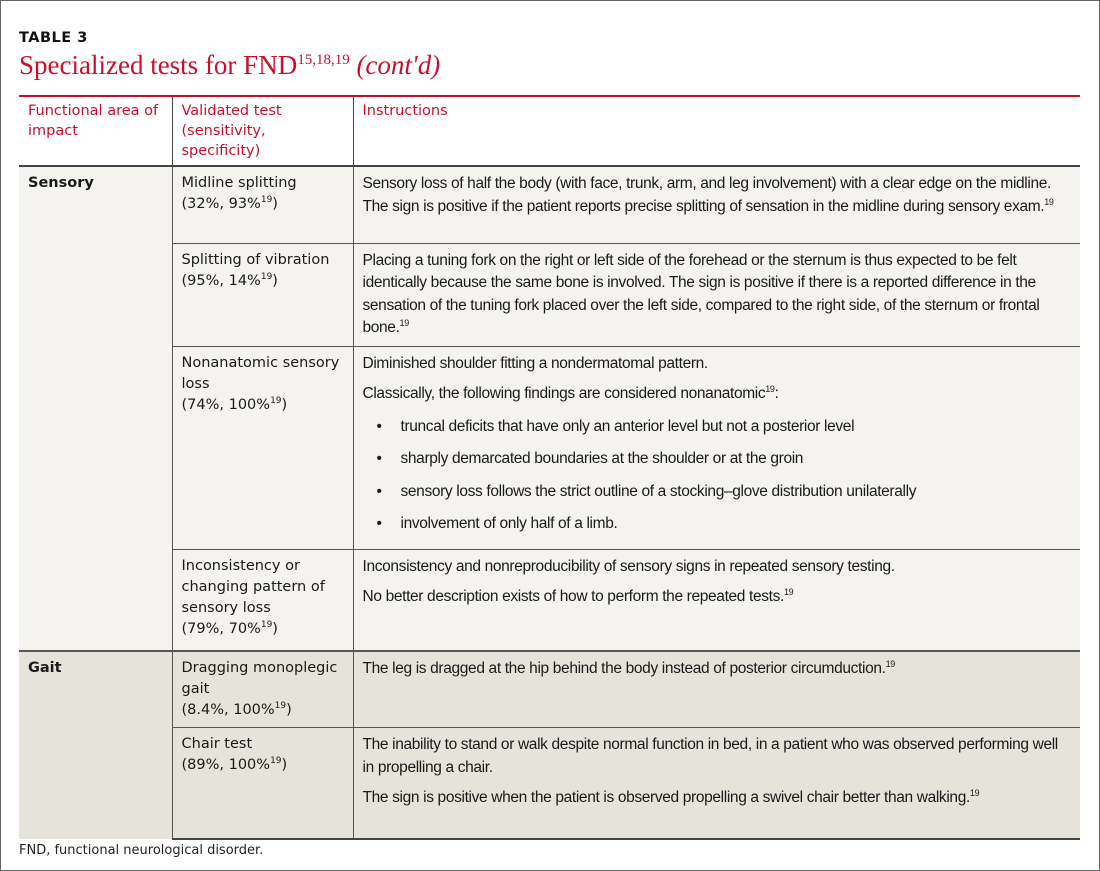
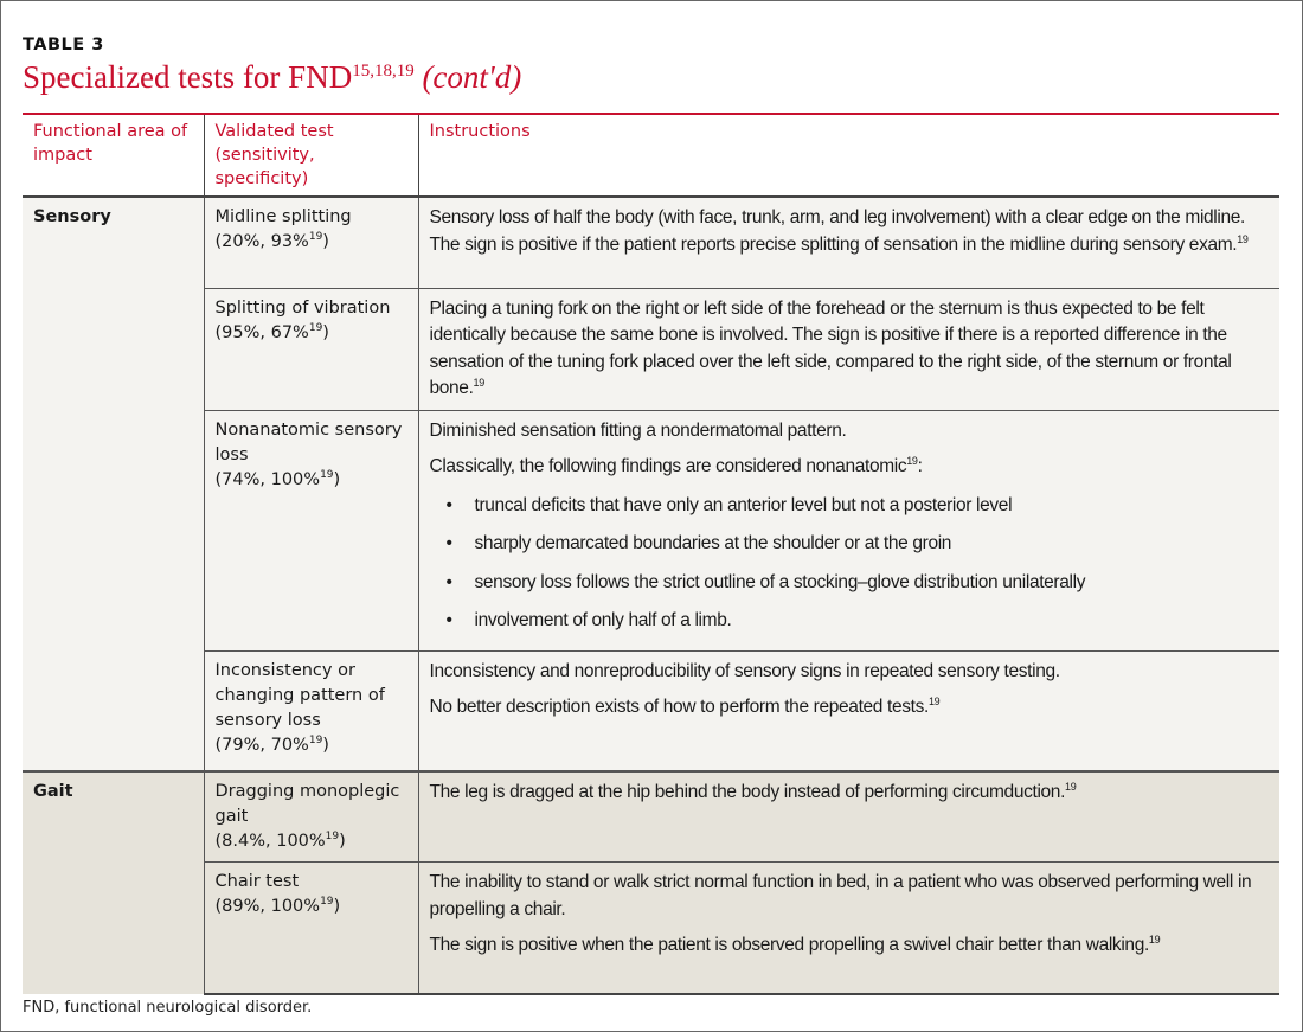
  TABLE 3
  Specialized tests for FND15,18,19 (cont'd)
  Functional area of impact	Validated test (sensitivity, specificity)	Instructions
- Sensory	Midline splitting(32%, 93%19)	Sensory loss of half the body (with face, trunk, arm, and leg involvement) with a clear edge on the midline. The sign is positive if the patient reports precise splitting of sensation in the midline during sensory exam.19
+ Sensory	Midline splitting(20%, 93%19)	Sensory loss of half the body (with face, trunk, arm, and leg involvement) with a clear edge on the midline. The sign is positive if the patient reports precise splitting of sensation in the midline during sensory exam.19
- Splitting of vibration(95%, 14%19)	Placing a tuning fork on the right or left side of the forehead or the sternum is thus expected to be felt identically because the same bone is involved. The sign is positive if there is a reported difference in the sensation of the tuning fork placed over the left side, compared to the right side, of the sternum or frontal bone.19
+ Splitting of vibration(95%, 67%19)	Placing a tuning fork on the right or left side of the forehead or the sternum is thus expected to be felt identically because the same bone is involved. The sign is positive if there is a reported difference in the sensation of the tuning fork placed over the left side, compared to the right side, of the sternum or frontal bone.19
- Nonanatomic sensory loss(74%, 100%19)	Diminished shoulder fitting a nondermatomal pattern.Classically, the following findings are considered nonanatomic19:truncal deficits that have only an anterior level but not a posterior levelsharply demarcated boundaries at the shoulder or at the groinsensory loss follows the strict outline of a stocking–glove distribution unilaterallyinvolvement of only half of a limb.
+ Nonanatomic sensory loss(74%, 100%19)	Diminished sensation fitting a nondermatomal pattern.Classically, the following findings are considered nonanatomic19:truncal deficits that have only an anterior level but not a posterior levelsharply demarcated boundaries at the shoulder or at the groinsensory loss follows the strict outline of a stocking–glove distribution unilaterallyinvolvement of only half of a limb.
  Inconsistency or changing pattern of sensory loss(79%, 70%19)	Inconsistency and nonreproducibility of sensory signs in repeated sensory testing.No better description exists of how to perform the repeated tests.19
- Gait	Dragging monoplegic gait(8.4%, 100%19)	The leg is dragged at the hip behind the body instead of posterior circumduction.19
+ Gait	Dragging monoplegic gait(8.4%, 100%19)	The leg is dragged at the hip behind the body instead of performing circumduction.19
- Chair test(89%, 100%19)	The inability to stand or walk despite normal function in bed, in a patient who was observed performing well in propelling a chair.The sign is positive when the patient is observed propelling a swivel chair better than walking.19
+ Chair test(89%, 100%19)	The inability to stand or walk strict normal function in bed, in a patient who was observed performing well in propelling a chair.The sign is positive when the patient is observed propelling a swivel chair better than walking.19
  FND, functional neurological disorder.
